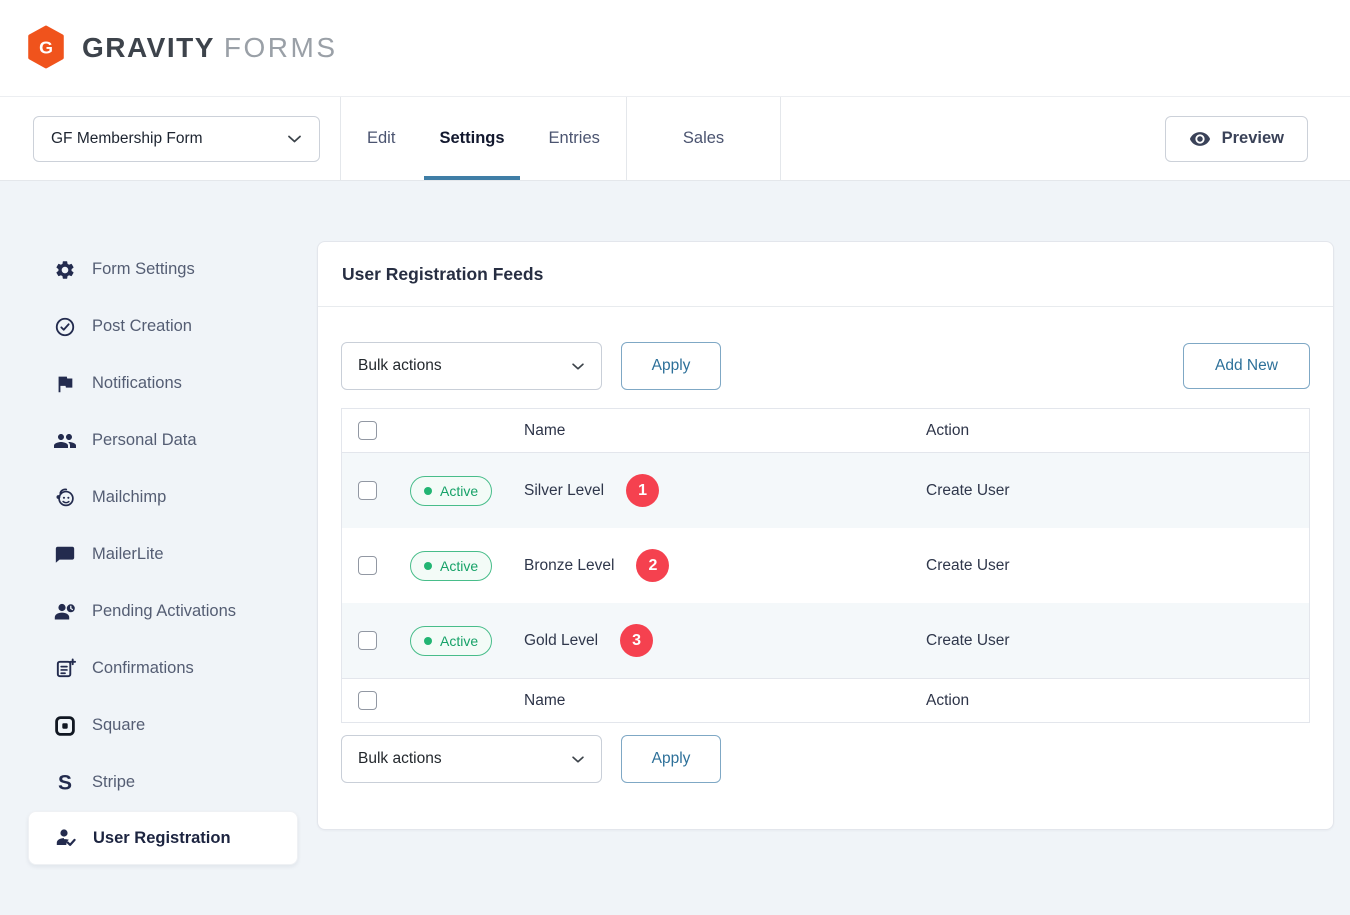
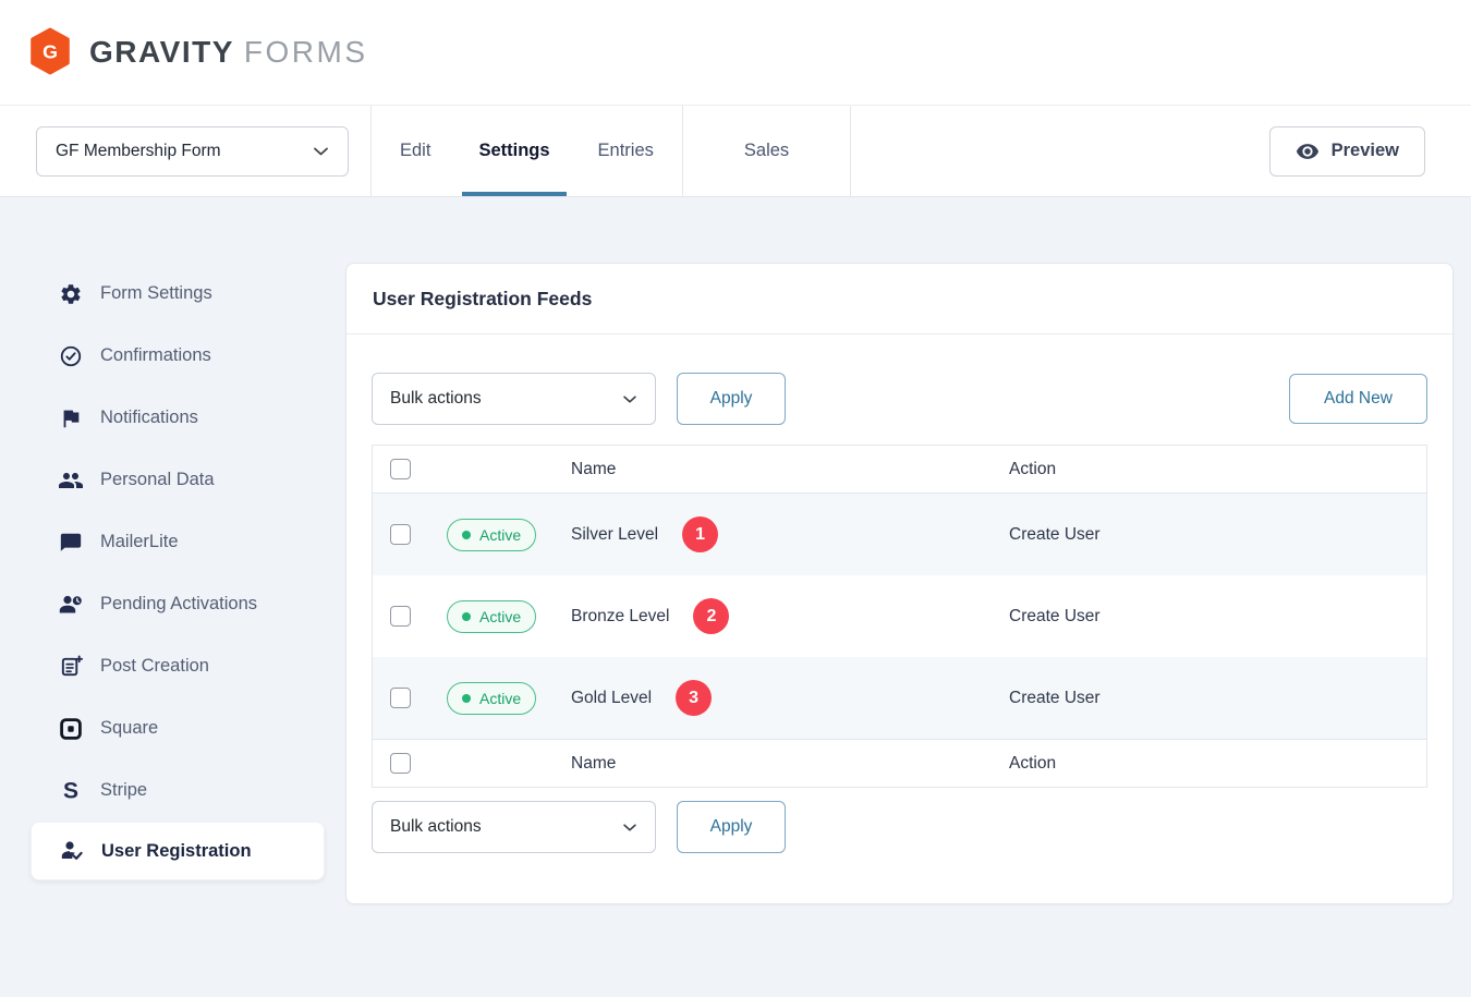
  G
  GRAVITY FORMS
  GF Membership Form
  Edit
  Settings
  Entries
  Sales
  Preview
  Form Settings
- Post Creation
+ Confirmations
  Notifications
  Personal Data
- Mailchimp
  MailerLite
  Pending Activations
- Confirmations
+ Post Creation
  Square
  S
  Stripe
  User Registration
  User Registration Feeds
  Bulk actions
  Apply
  Add New
  Name
  Action
  Active
  Silver Level
  1
  Create User
  Active
  Bronze Level
  2
  Create User
  Active
  Gold Level
  3
  Create User
  Name
  Action
  Bulk actions
  Apply
